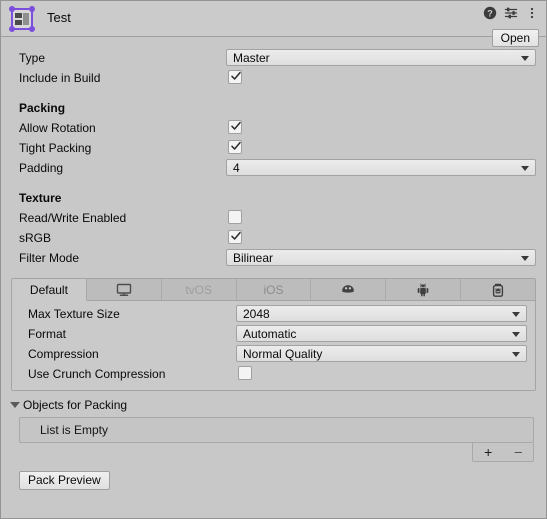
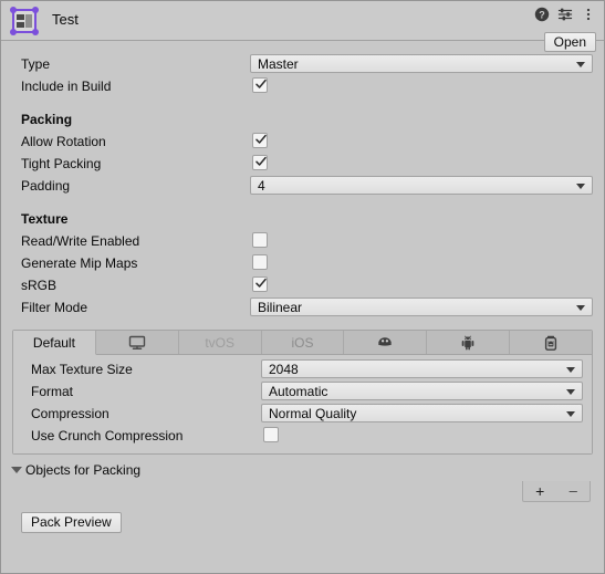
  Test
  ?
  Open
  Type
  Master
  Include in Build
  Packing
  Allow Rotation
  Tight Packing
  Padding
  4
  Texture
  Read/Write Enabled
+ Generate Mip Maps
  sRGB
  Filter Mode
  Bilinear
  Default
  tvOS
  iOS
  Max Texture Size
  2048
  Format
  Automatic
  Compression
  Normal Quality
  Use Crunch Compression
  Objects for Packing
- List is Empty
  +
  –
  Pack Preview
